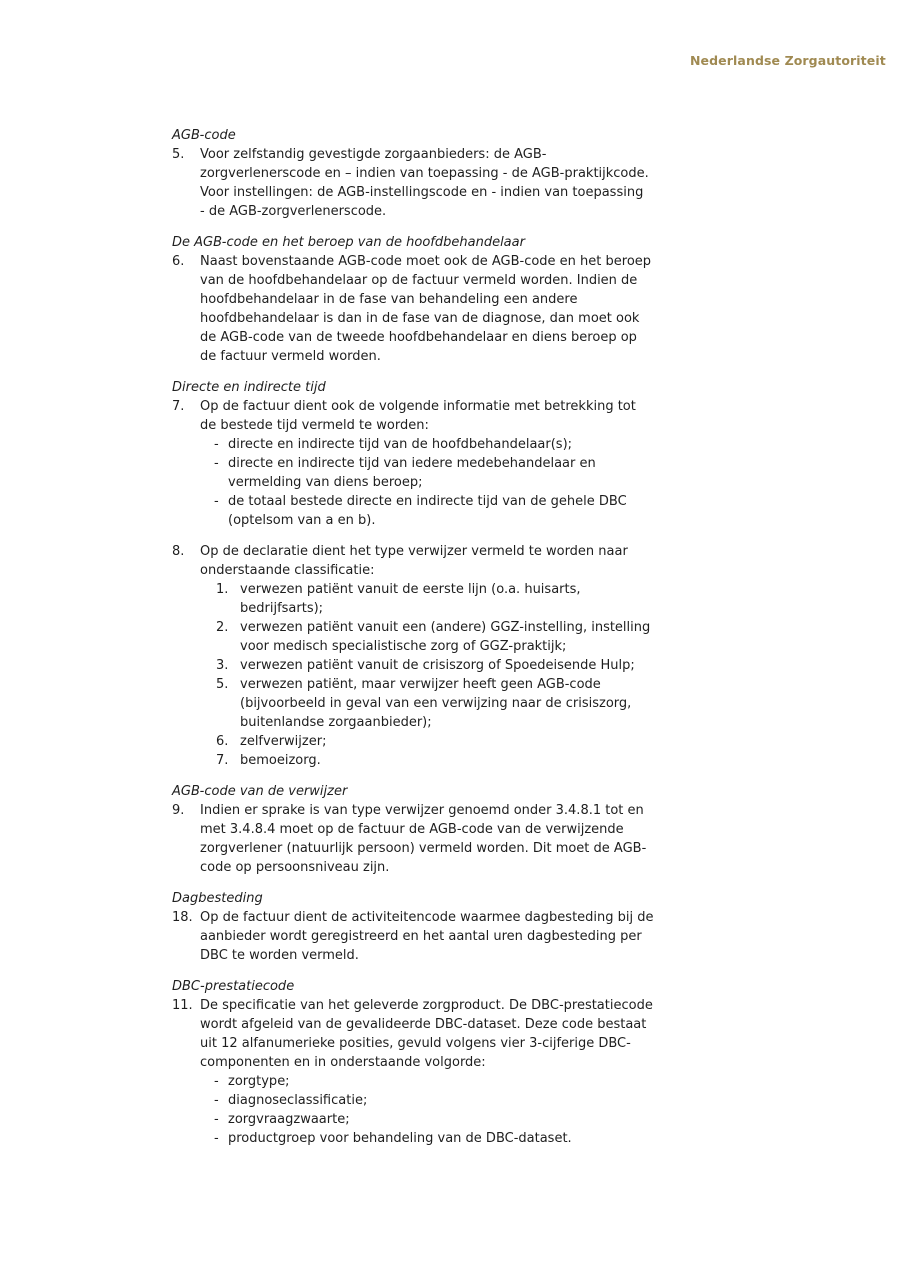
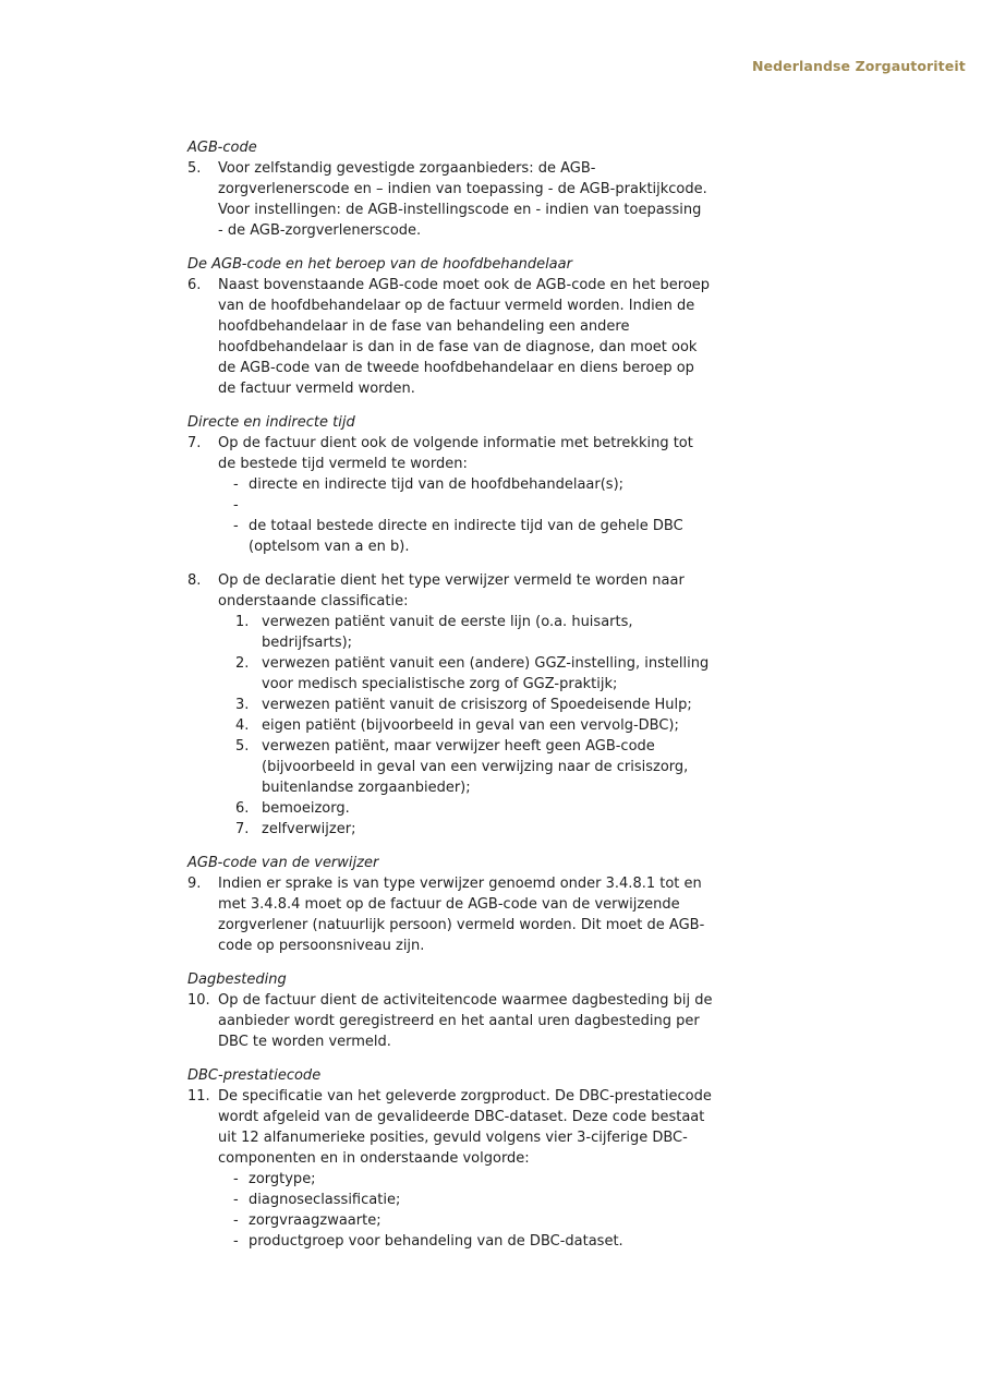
  Nederlandse Zorgautoriteit
  AGB-code
  5.
  Voor zelfstandig gevestigde zorgaanbieders: de AGB-
  zorgverlenerscode en – indien van toepassing - de AGB-praktijkcode.
  Voor instellingen: de AGB-instellingscode en - indien van toepassing
  - de AGB-zorgverlenerscode.
  De AGB-code en het beroep van de hoofdbehandelaar
  6.
  Naast bovenstaande AGB-code moet ook de AGB-code en het beroep
  van de hoofdbehandelaar op de factuur vermeld worden. Indien de
  hoofdbehandelaar in de fase van behandeling een andere
  hoofdbehandelaar is dan in de fase van de diagnose, dan moet ook
  de AGB-code van de tweede hoofdbehandelaar en diens beroep op
  de factuur vermeld worden.
  Directe en indirecte tijd
  7.
  Op de factuur dient ook de volgende informatie met betrekking tot
  de bestede tijd vermeld te worden:
  -
  directe en indirecte tijd van de hoofdbehandelaar(s);
  -
- directe en indirecte tijd van iedere medebehandelaar en
- vermelding van diens beroep;
  -
  de totaal bestede directe en indirecte tijd van de gehele DBC
  (optelsom van a en b).
  8.
  Op de declaratie dient het type verwijzer vermeld te worden naar
  onderstaande classificatie:
  1.
  verwezen patiënt vanuit de eerste lijn (o.a. huisarts,
  bedrijfsarts);
  2.
  verwezen patiënt vanuit een (andere) GGZ-instelling, instelling
  voor medisch specialistische zorg of GGZ-praktijk;
  3.
  verwezen patiënt vanuit de crisiszorg of Spoedeisende Hulp;
+ 4.
+ eigen patiënt (bijvoorbeeld in geval van een vervolg-DBC);
  5.
  verwezen patiënt, maar verwijzer heeft geen AGB-code
  (bijvoorbeeld in geval van een verwijzing naar de crisiszorg,
  buitenlandse zorgaanbieder);
  6.
- zelfverwijzer;
+ bemoeizorg.
  7.
- bemoeizorg.
+ zelfverwijzer;
  AGB-code van de verwijzer
  9.
  Indien er sprake is van type verwijzer genoemd onder 3.4.8.1 tot en
  met 3.4.8.4 moet op de factuur de AGB-code van de verwijzende
  zorgverlener (natuurlijk persoon) vermeld worden. Dit moet de AGB-
  code op persoonsniveau zijn.
  Dagbesteding
- 18.
+ 10.
  Op de factuur dient de activiteitencode waarmee dagbesteding bij de
  aanbieder wordt geregistreerd en het aantal uren dagbesteding per
  DBC te worden vermeld.
  DBC-prestatiecode
  11.
  De specificatie van het geleverde zorgproduct. De DBC-prestatiecode
  wordt afgeleid van de gevalideerde DBC-dataset. Deze code bestaat
  uit 12 alfanumerieke posities, gevuld volgens vier 3-cijferige DBC-
  componenten en in onderstaande volgorde:
  -
  zorgtype;
  -
  diagnoseclassificatie;
  -
  zorgvraagzwaarte;
  -
  productgroep voor behandeling van de DBC-dataset.
